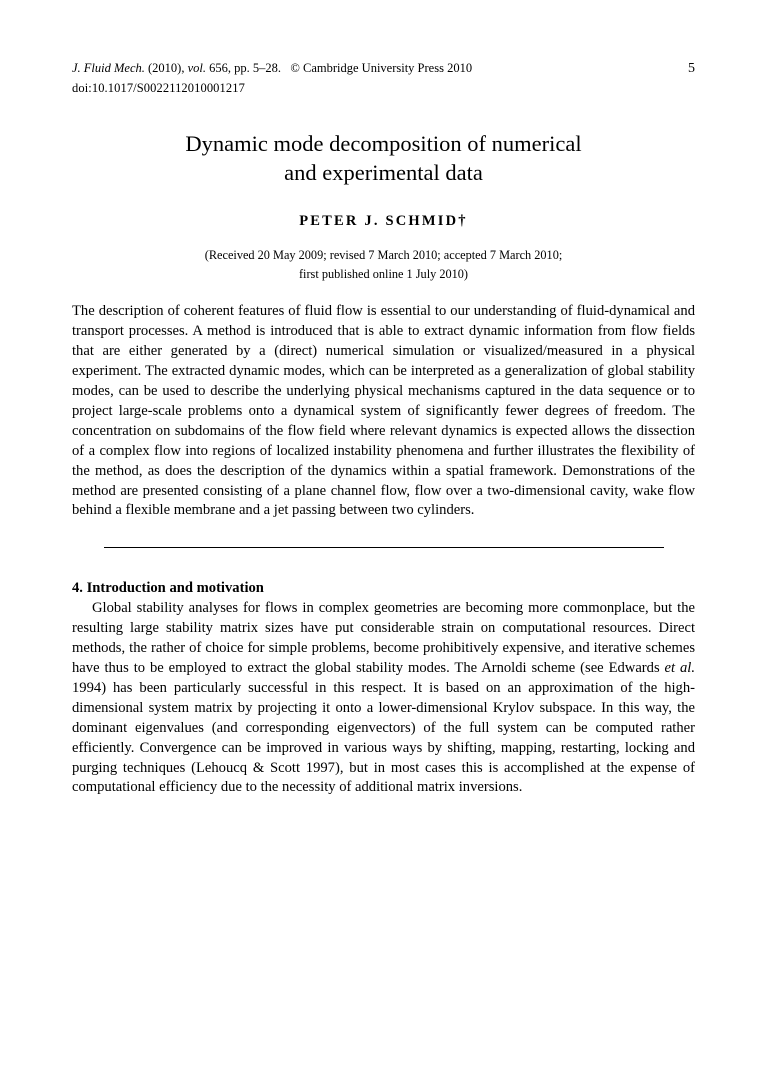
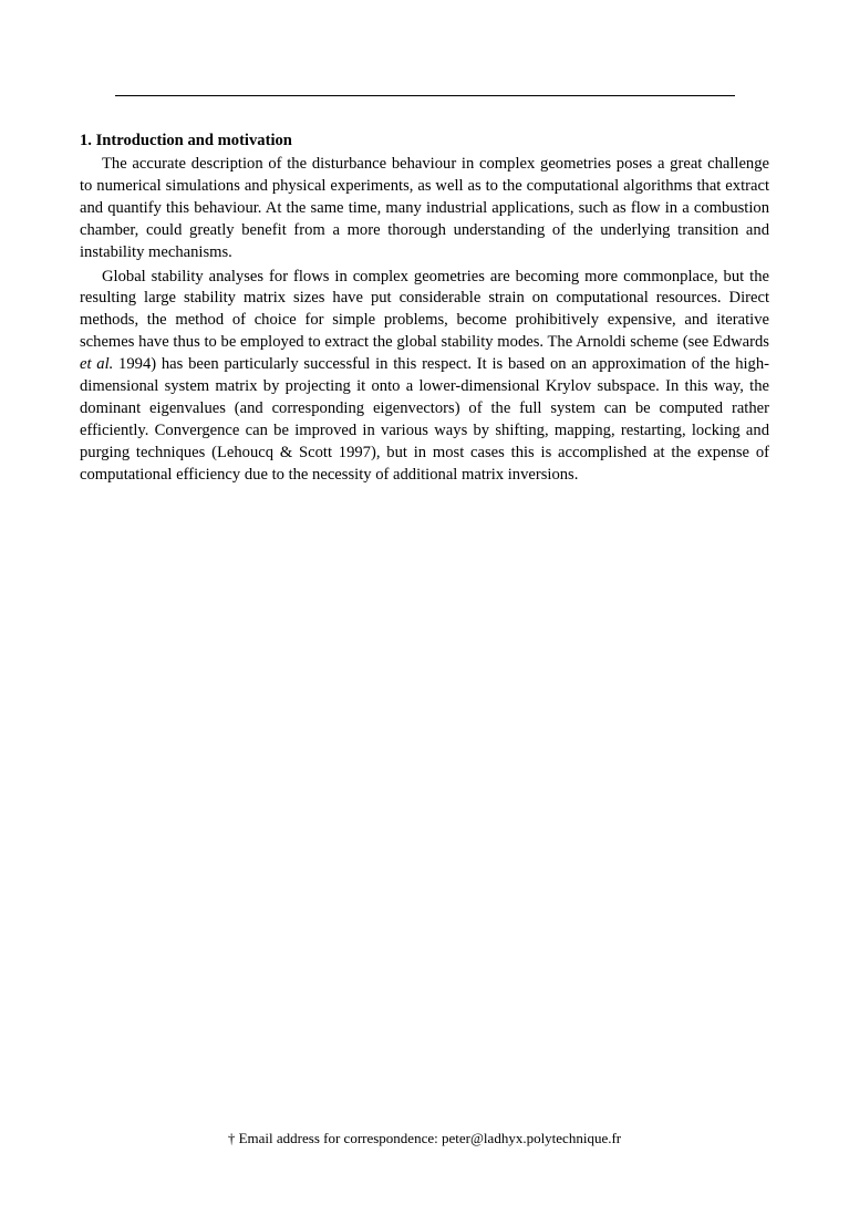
- J. Fluid Mech. (2010), vol. 656, pp. 5–28. © Cambridge University Press 2010
- 5
- doi:10.1017/S0022112010001217
- Dynamic mode decomposition of numerical
- and experimental data
- PETER J. SCHMID†
- (Received 20 May 2009; revised 7 March 2010; accepted 7 March 2010;
- first published online 1 July 2010)
- The description of coherent features of fluid flow is essential to our understanding of fluid-dynamical and transport processes. A method is introduced that is able to extract dynamic information from flow fields that are either generated by a (direct) numerical simulation or visualized/measured in a physical experiment. The extracted dynamic modes, which can be interpreted as a generalization of global stability modes, can be used to describe the underlying physical mechanisms captured in the data sequence or to project large-scale problems onto a dynamical system of significantly fewer degrees of freedom. The concentration on subdomains of the flow field where relevant dynamics is expected allows the dissection of a complex flow into regions of localized instability phenomena and further illustrates the flexibility of the method, as does the description of the dynamics within a spatial framework. Demonstrations of the method are presented consisting of a plane channel flow, flow over a two-dimensional cavity, wake flow behind a flexible membrane and a jet passing between two cylinders.
- 4. Introduction and motivation
+ 1. Introduction and motivation
+ The accurate description of the disturbance behaviour in complex geometries poses a great challenge to numerical simulations and physical experiments, as well as to the computational algorithms that extract and quantify this behaviour. At the same time, many industrial applications, such as flow in a combustion chamber, could greatly benefit from a more thorough understanding of the underlying transition and instability mechanisms.
- Global stability analyses for flows in complex geometries are becoming more commonplace, but the resulting large stability matrix sizes have put considerable strain on computational resources. Direct methods, the rather of choice for simple problems, become prohibitively expensive, and iterative schemes have thus to be employed to extract the global stability modes. The Arnoldi scheme (see Edwards et al. 1994) has been particularly successful in this respect. It is based on an approximation of the high-dimensional system matrix by projecting it onto a lower-dimensional Krylov subspace. In this way, the dominant eigenvalues (and corresponding eigenvectors) of the full system can be computed rather efficiently. Convergence can be improved in various ways by shifting, mapping, restarting, locking and purging techniques (Lehoucq & Scott 1997), but in most cases this is accomplished at the expense of computational efficiency due to the necessity of additional matrix inversions.
+ Global stability analyses for flows in complex geometries are becoming more commonplace, but the resulting large stability matrix sizes have put considerable strain on computational resources. Direct methods, the method of choice for simple problems, become prohibitively expensive, and iterative schemes have thus to be employed to extract the global stability modes. The Arnoldi scheme (see Edwards et al. 1994) has been particularly successful in this respect. It is based on an approximation of the high-dimensional system matrix by projecting it onto a lower-dimensional Krylov subspace. In this way, the dominant eigenvalues (and corresponding eigenvectors) of the full system can be computed rather efficiently. Convergence can be improved in various ways by shifting, mapping, restarting, locking and purging techniques (Lehoucq & Scott 1997), but in most cases this is accomplished at the expense of computational efficiency due to the necessity of additional matrix inversions.
+ † Email address for correspondence: peter@ladhyx.polytechnique.fr
